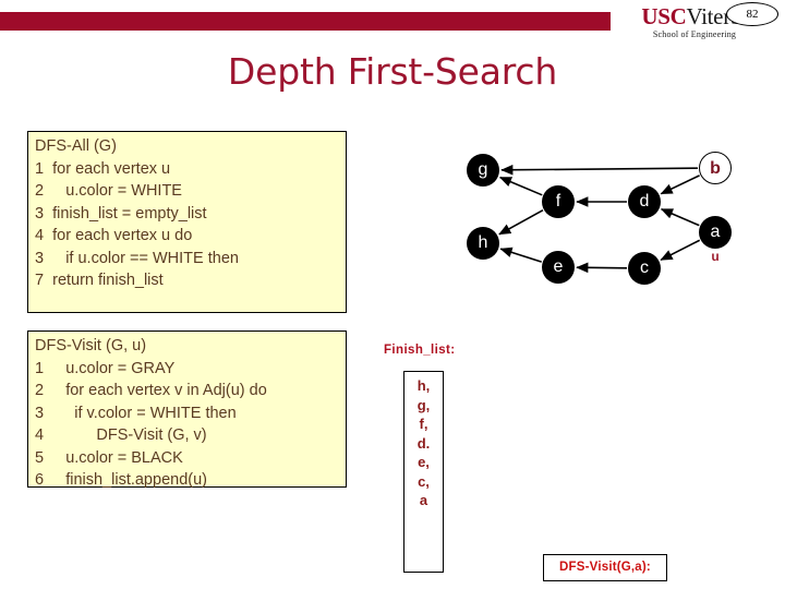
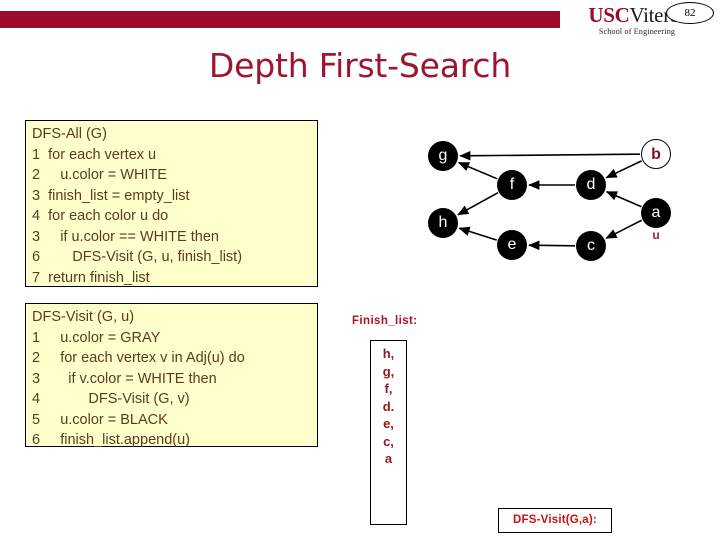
  USCVite
  School of Engineering
  82
  Depth First-Search
  DFS-All (G)
  1 for each vertex u
  2 u.color = WHITE
  3 finish_list = empty_list
- 4 for each vertex u do
+ 4 for each color u do
  3 if u.color == WHITE then
+ 6 DFS-Visit (G, u, finish_list)
  7 return finish_list
  DFS-Visit (G, u)
  1 u.color = GRAY
  2 for each vertex v in Adj(u) do
  3 if v.color = WHITE then
  4 DFS-Visit (G, v)
  5 u.color = BLACK
  6 finish_list.append(u)
  g
  b
  f
  d
  h
  a
  e
  c
  u
  Finish_list:
  h,
  g,
  f,
  d.
  e,
  c,
  a
  DFS-Visit(G,a):
